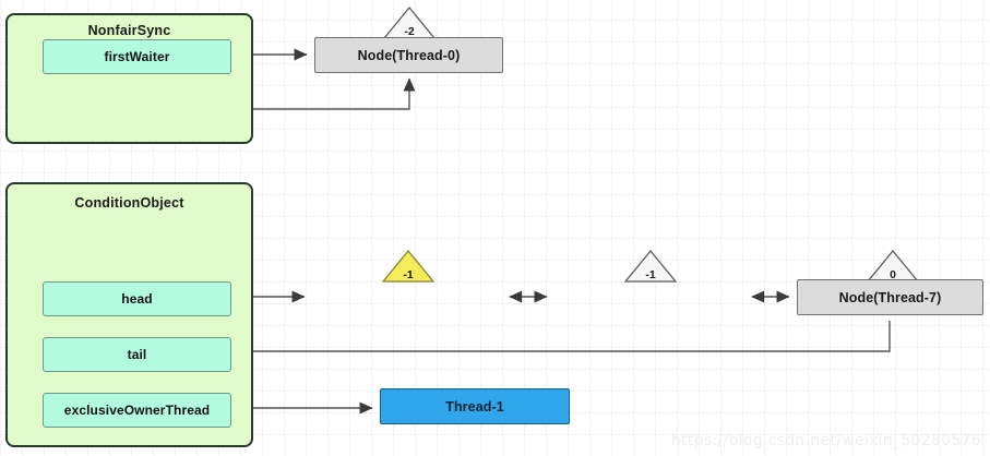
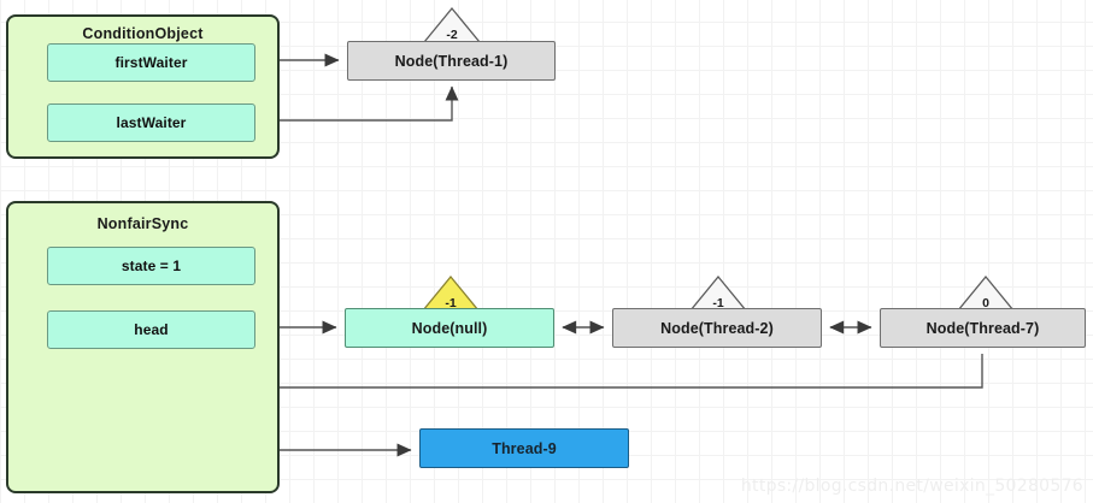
- NonfairSync
+ ConditionObject
  firstWaiter
+ lastWaiter
- ConditionObject
+ NonfairSync
+ state = 1
  head
- tail
- exclusiveOwnerThread
  -2
  -1
  -1
  0
- Node(Thread-0)
+ Node(Thread-1)
+ Node(null)
+ Node(Thread-2)
  Node(Thread-7)
- Thread-1
+ Thread-9
